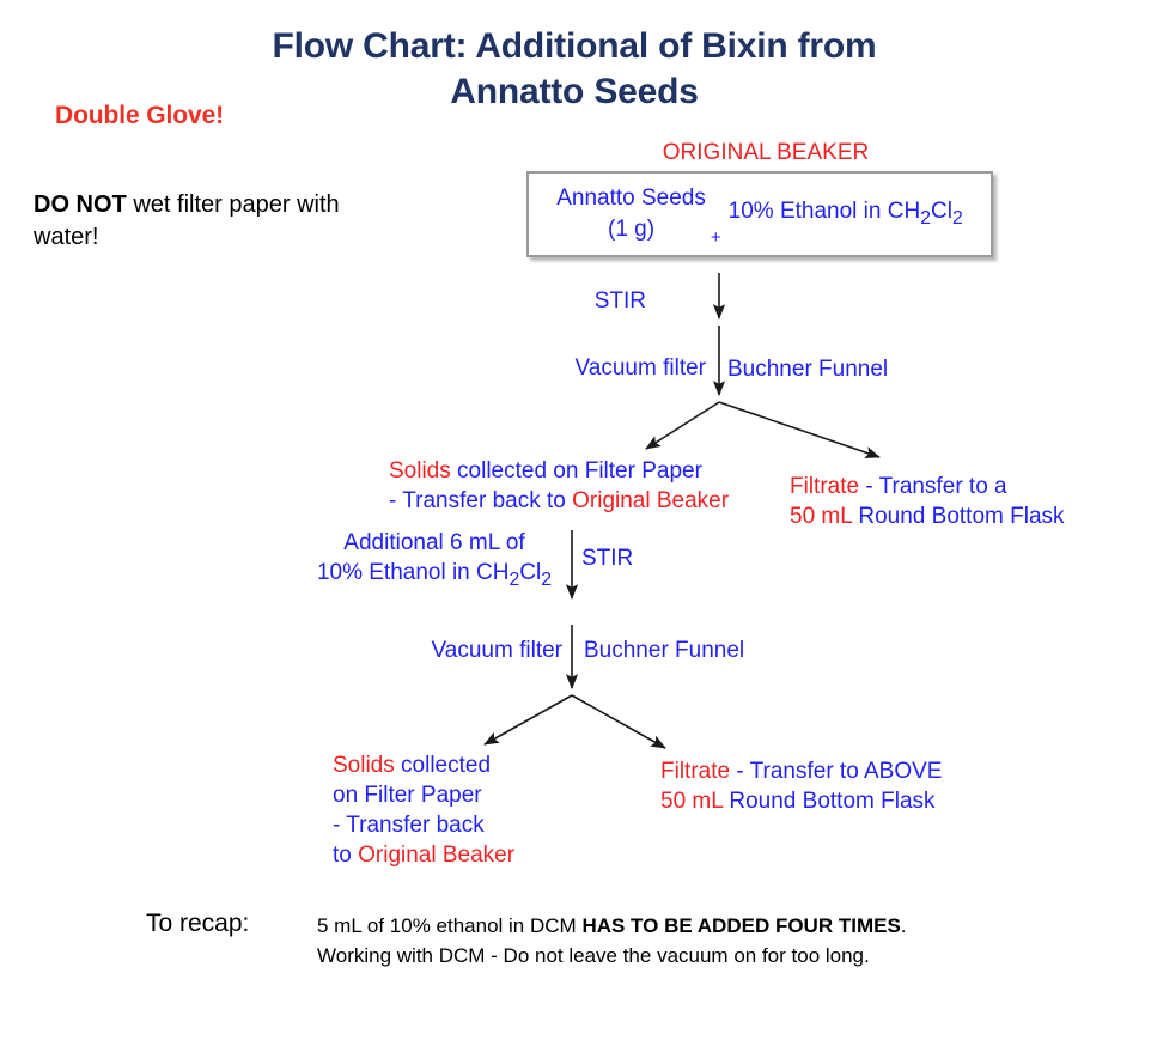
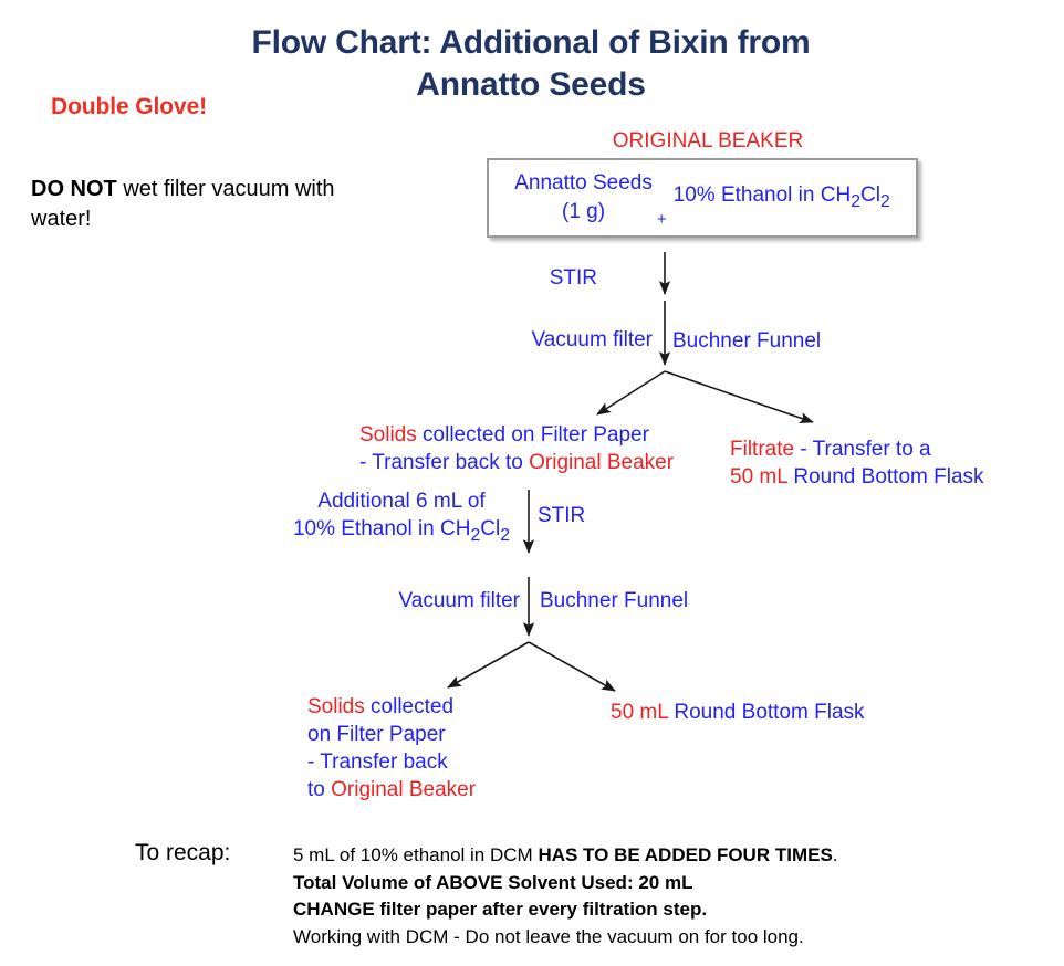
  Flow Chart: Additional of Bixin from Annatto Seeds
  Double Glove!
- DO NOT wet filter paper with water!
+ DO NOT wet filter vacuum with water!
  ORIGINAL BEAKER
  Annatto Seeds
  (1 g)
  +
  10% Ethanol in CH2Cl2
  STIR
  Vacuum filter
  Buchner Funnel
  Solids collected on Filter Paper
  - Transfer back to Original Beaker
  Filtrate - Transfer to a
  50 mL Round Bottom Flask
  Additional 6 mL of
  10% Ethanol in CH2Cl2
  STIR
  Vacuum filter
  Buchner Funnel
  Solids collected
  on Filter Paper
  - Transfer back
  to Original Beaker
- Filtrate - Transfer to ABOVE
  50 mL Round Bottom Flask
  To recap:
  5 mL of 10% ethanol in DCM HAS TO BE ADDED FOUR TIMES.
+ Total Volume of ABOVE Solvent Used: 20 mL
+ CHANGE filter paper after every filtration step.
  Working with DCM - Do not leave the vacuum on for too long.
